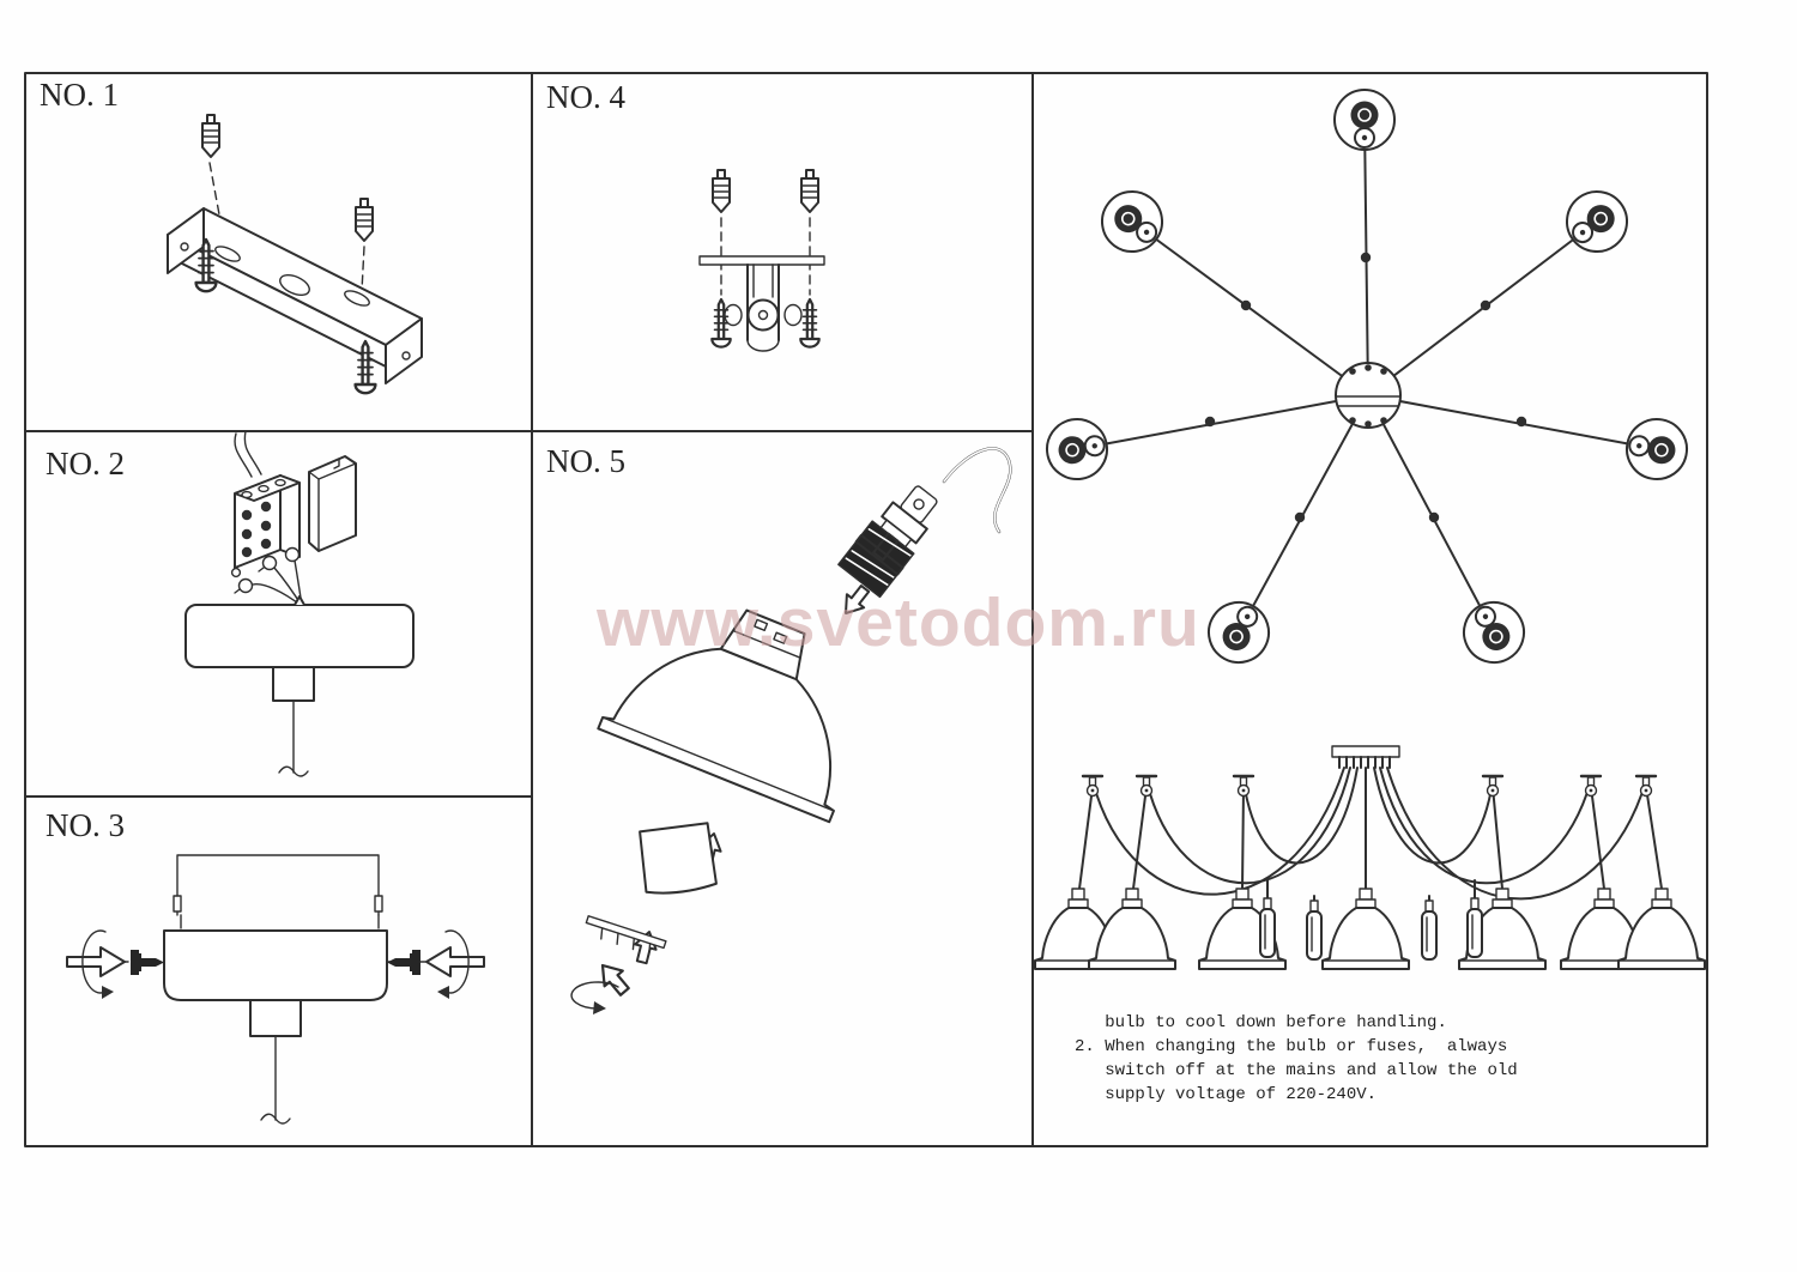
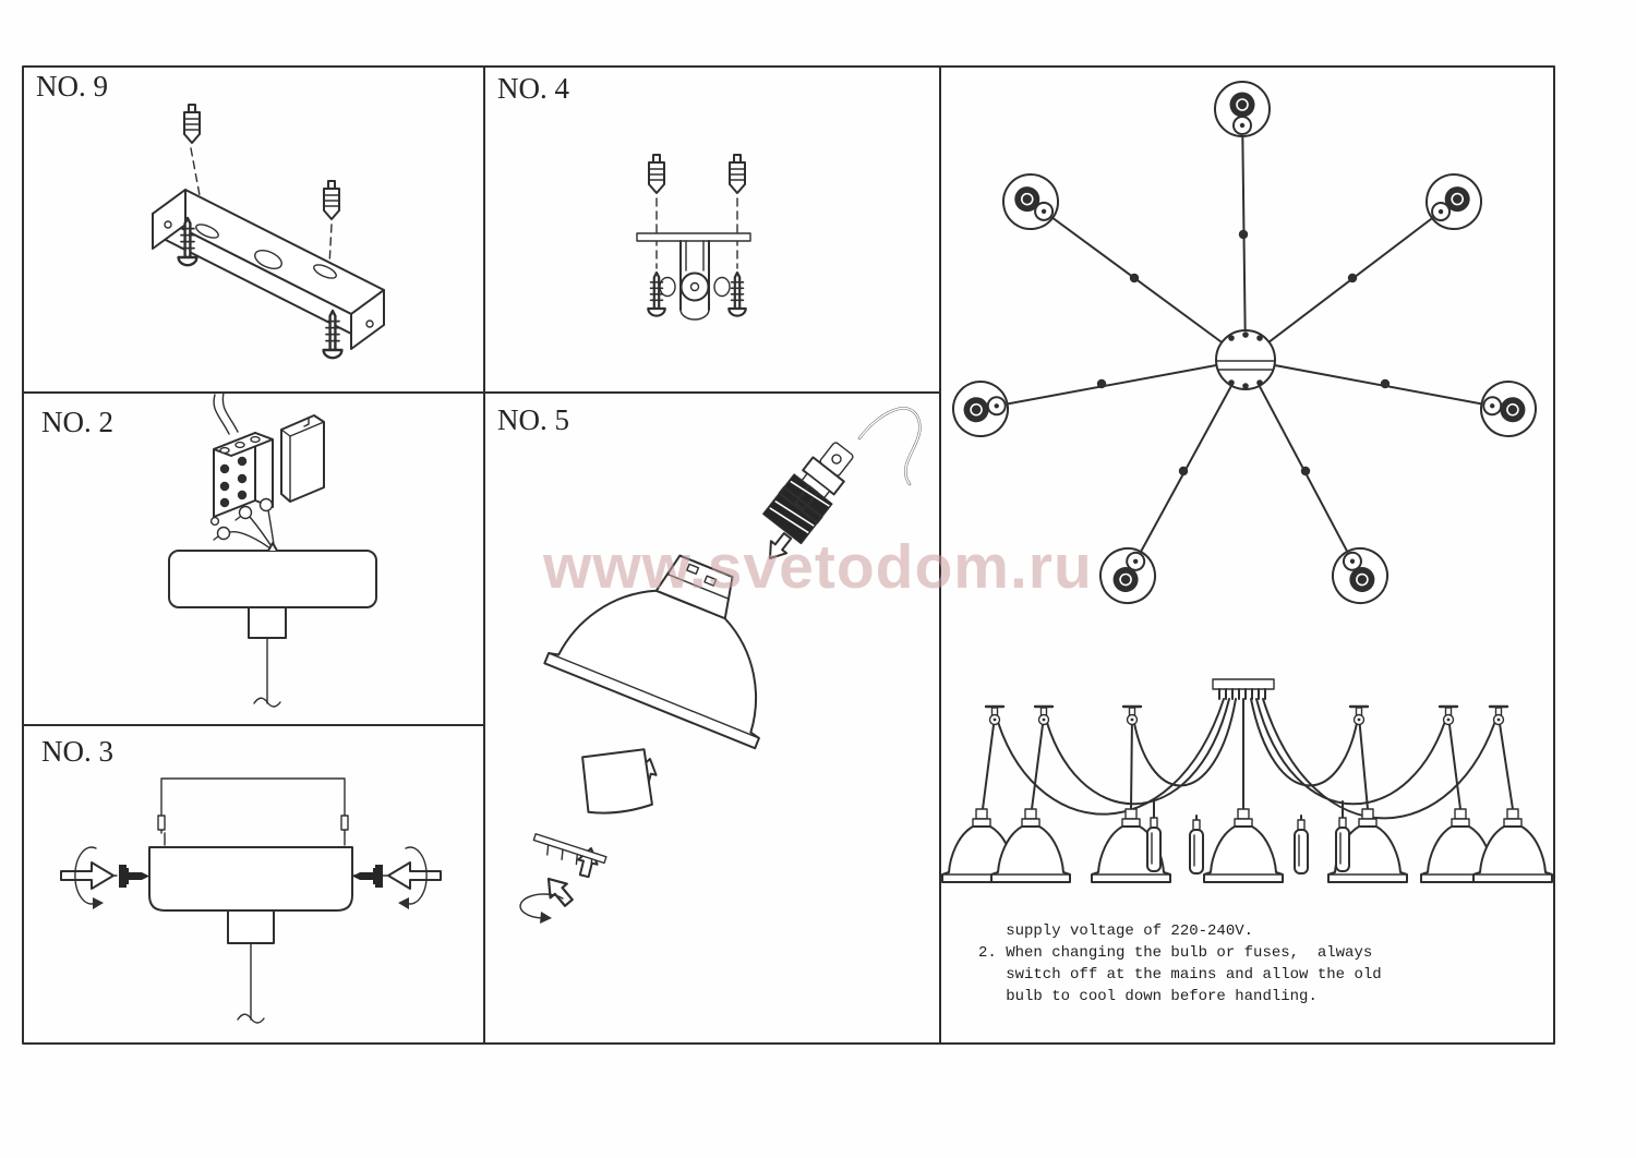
- NO. 1
+ NO. 9
  NO. 2
  NO. 3
  NO. 4
  NO. 5
- bulb to cool down before handling.
+ supply voltage of 220-240V.
  2. When changing the bulb or fuses, always
  switch off at the mains and allow the old
- supply voltage of 220-240V.
+ bulb to cool down before handling.
  www.svetodom.ru
